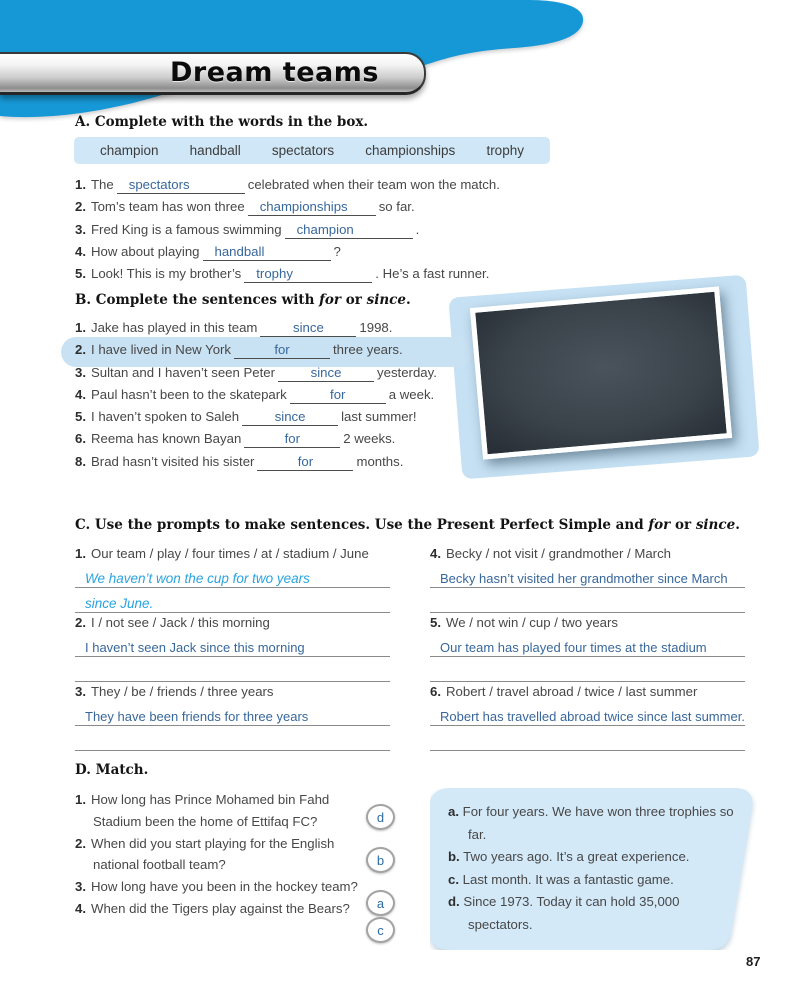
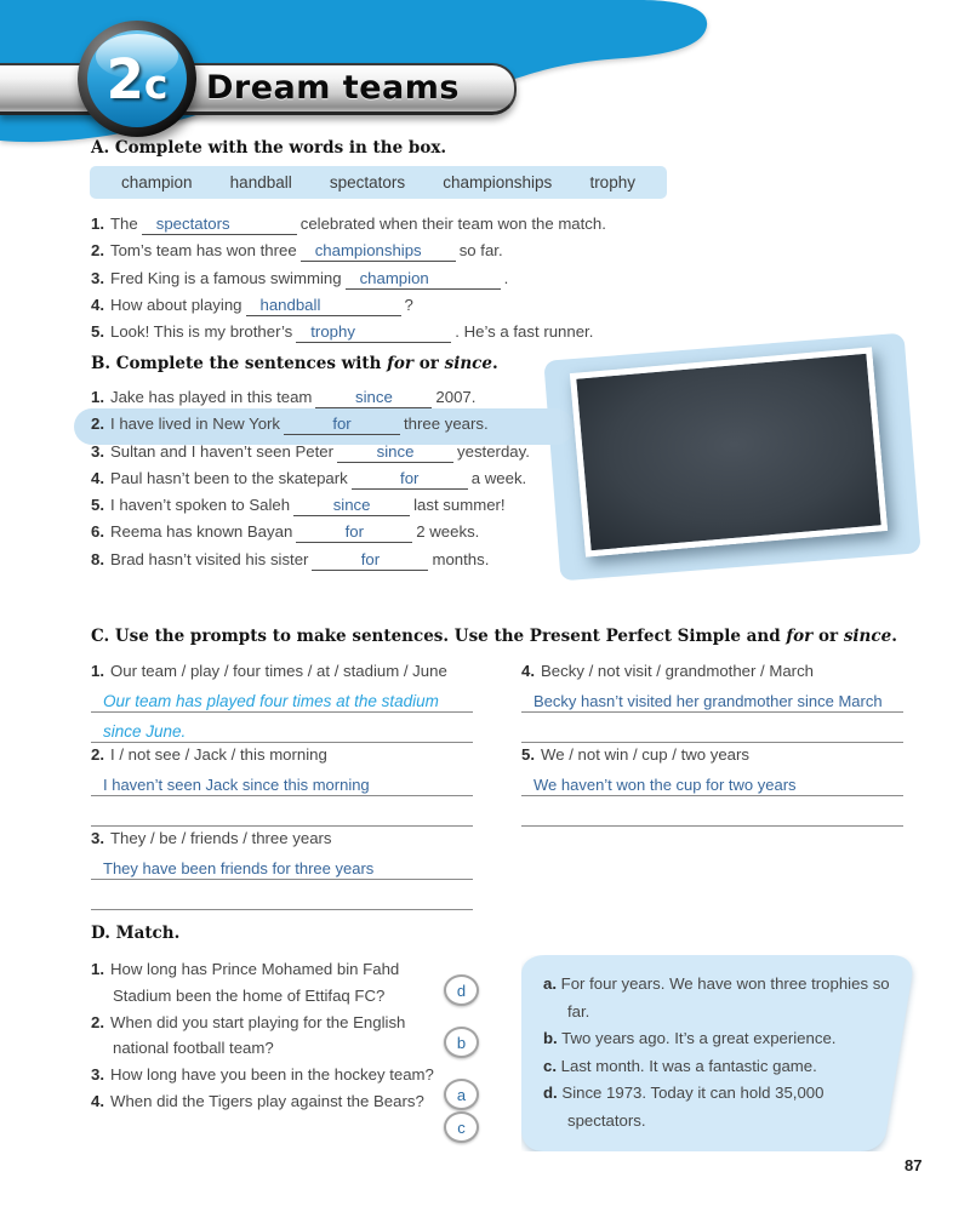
  Dream teams
+ 2c
  A. Complete with the words in the box.
  champion
  handball
  spectators
  championships
  trophy
  1. The spectators celebrated when their team won the match.
  2. Tom’s team has won three championships so far.
  3. Fred King is a famous swimming champion .
  4. How about playing handball ?
  5. Look! This is my brother’s trophy . He’s a fast runner.
  B. Complete the sentences with for or since.
- 1. Jake has played in this team since 1998.
+ 1. Jake has played in this team since 2007.
  2. I have lived in New York for three years.
  3. Sultan and I haven’t seen Peter since yesterday.
  4. Paul hasn’t been to the skatepark for a week.
  5. I haven’t spoken to Saleh since last summer!
  6. Reema has known Bayan for 2 weeks.
  8. Brad hasn’t visited his sister for months.
  C. Use the prompts to make sentences. Use the Present Perfect Simple and for or since.
  1. Our team / play / four times / at / stadium / June
- We haven’t won the cup for two years
+ Our team has played four times at the stadium
  since June.
  2. I / not see / Jack / this morning
  I haven’t seen Jack since this morning
  3. They / be / friends / three years
  They have been friends for three years
  4. Becky / not visit / grandmother / March
  Becky hasn’t visited her grandmother since March
  5. We / not win / cup / two years
- Our team has played four times at the stadium
+ We haven’t won the cup for two years
- 6. Robert / travel abroad / twice / last summer
- Robert has travelled abroad twice since last summer.
  D. Match.
  1. How long has Prince Mohamed bin Fahd Stadium been the home of Ettifaq FC?
  2. When did you start playing for the English national football team?
  3. How long have you been in the hockey team?
  4. When did the Tigers play against the Bears?
  d
  b
  a
  c
  a. For four years. We have won three trophies so far.
  b. Two years ago. It’s a great experience.
  c. Last month. It was a fantastic game.
  d. Since 1973. Today it can hold 35,000 spectators.
  87
